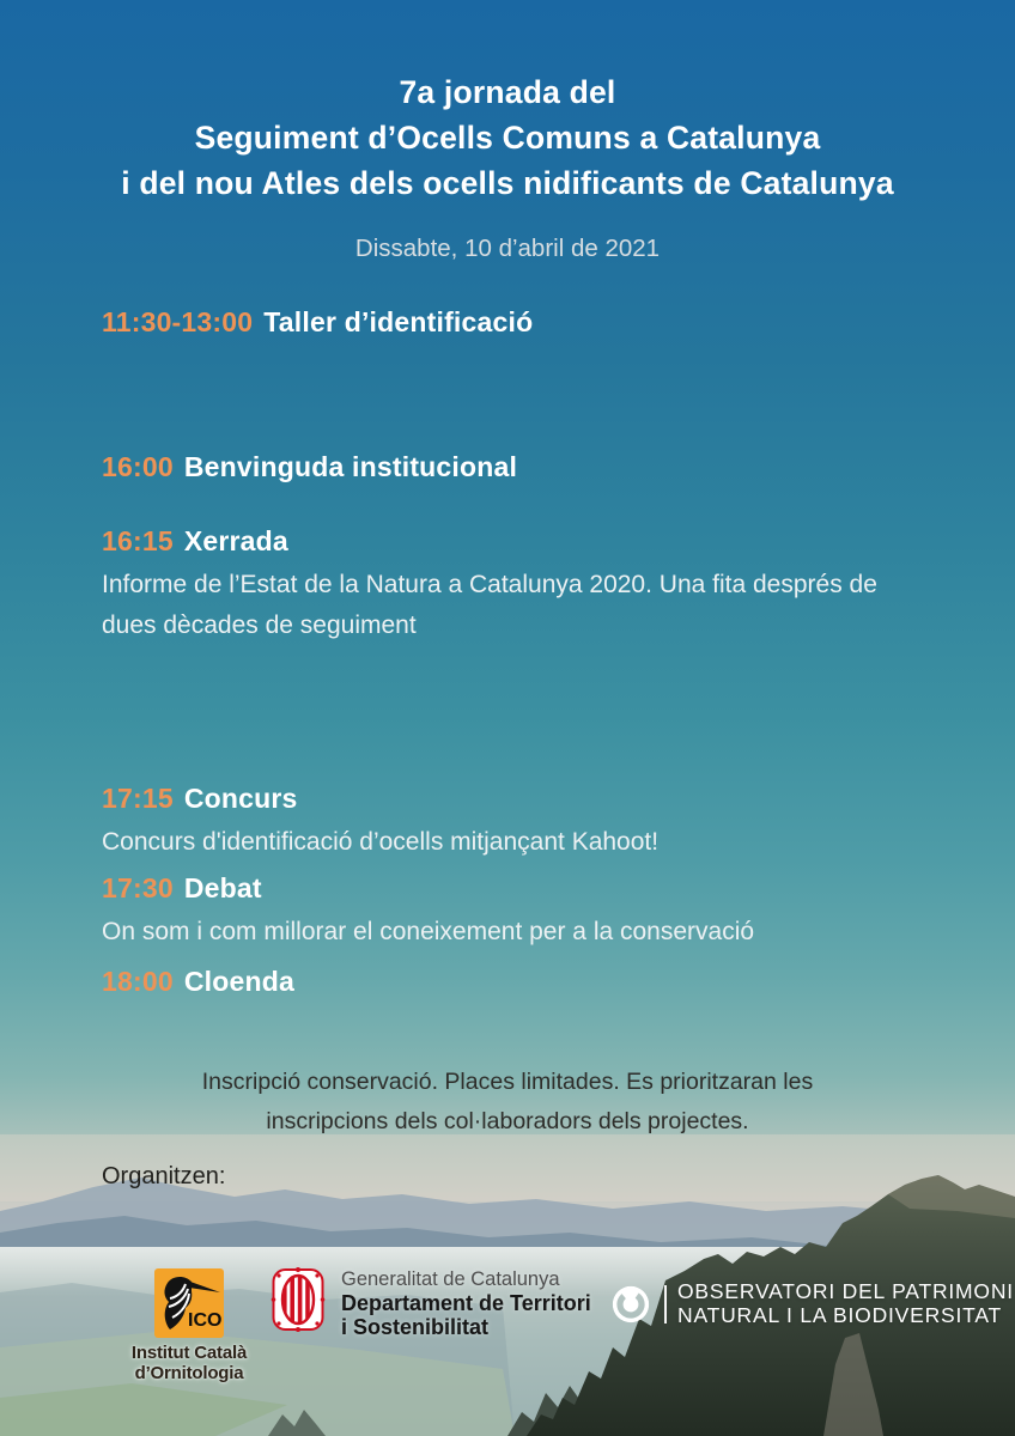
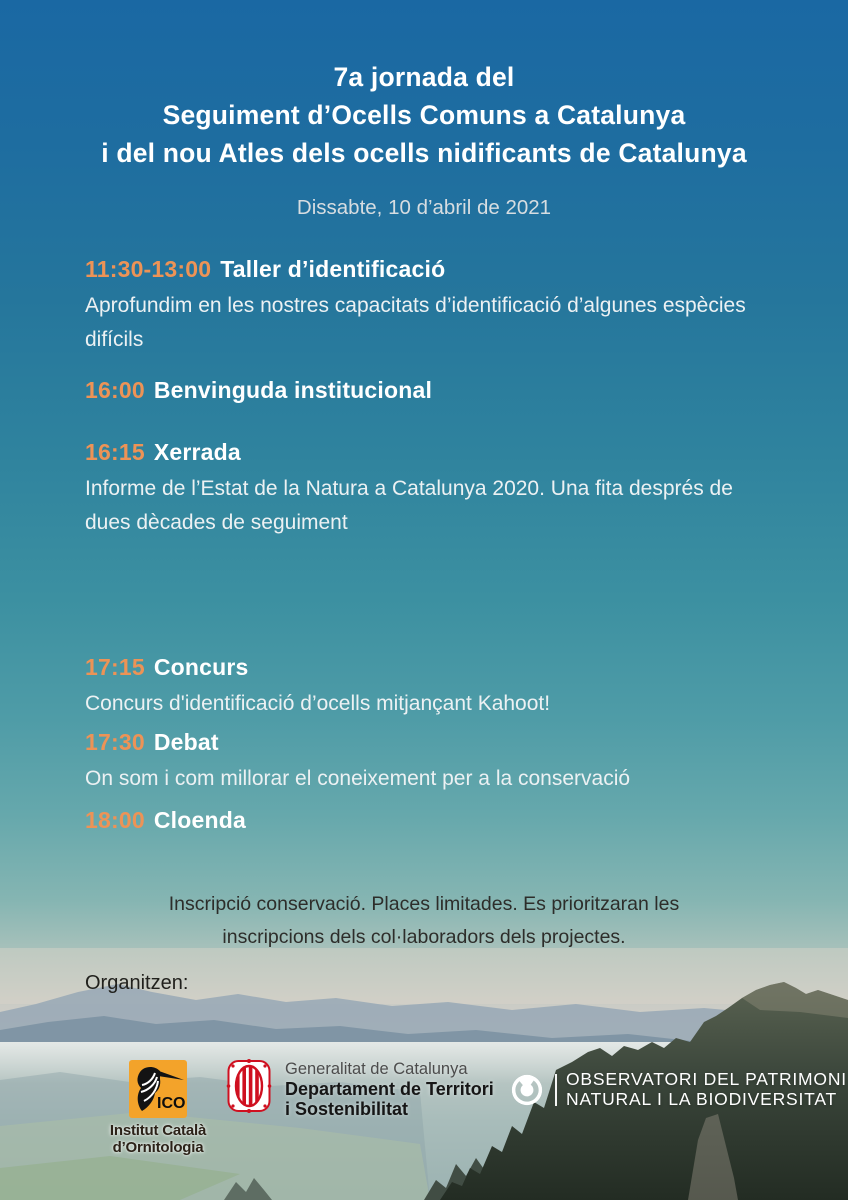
  7a jornada del
  Seguiment d’Ocells Comuns a Catalunya
  i del nou Atles dels ocells nidificants de Catalunya
  Dissabte, 10 d’abril de 2021
  11:30-13:00 Taller d’identificació
+ Aprofundim en les nostres capacitats d’identificació d’algunes espècies difícils
  16:00 Benvinguda institucional
  16:15 Xerrada
  Informe de l’Estat de la Natura a Catalunya 2020. Una fita després de dues dècades de seguiment
  17:15 Concurs
  Concurs d'identificació d’ocells mitjançant Kahoot!
  17:30 Debat
  On som i com millorar el coneixement per a la conservació
  18:00 Cloenda
  Inscripció conservació. Places limitades. Es prioritzaran les
  inscripcions dels col·laboradors dels projectes.
  Organitzen:
  ICO
  Institut Català d’Ornitologia
  Generalitat de Catalunya
  Departament de Territori
  i Sostenibilitat
  OBSERVATORI DEL PATRIMONI
  NATURAL I LA BIODIVERSITAT
